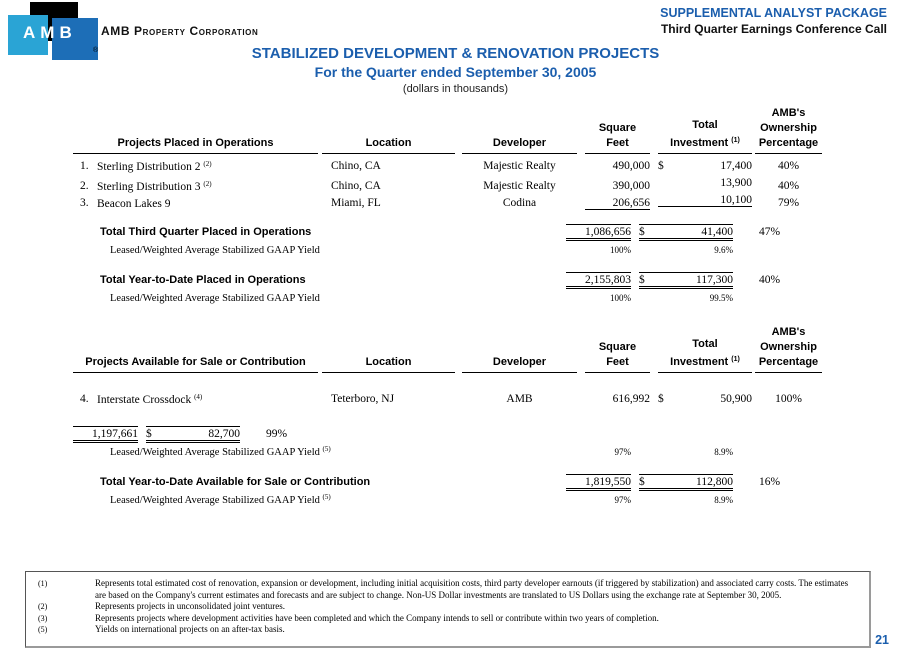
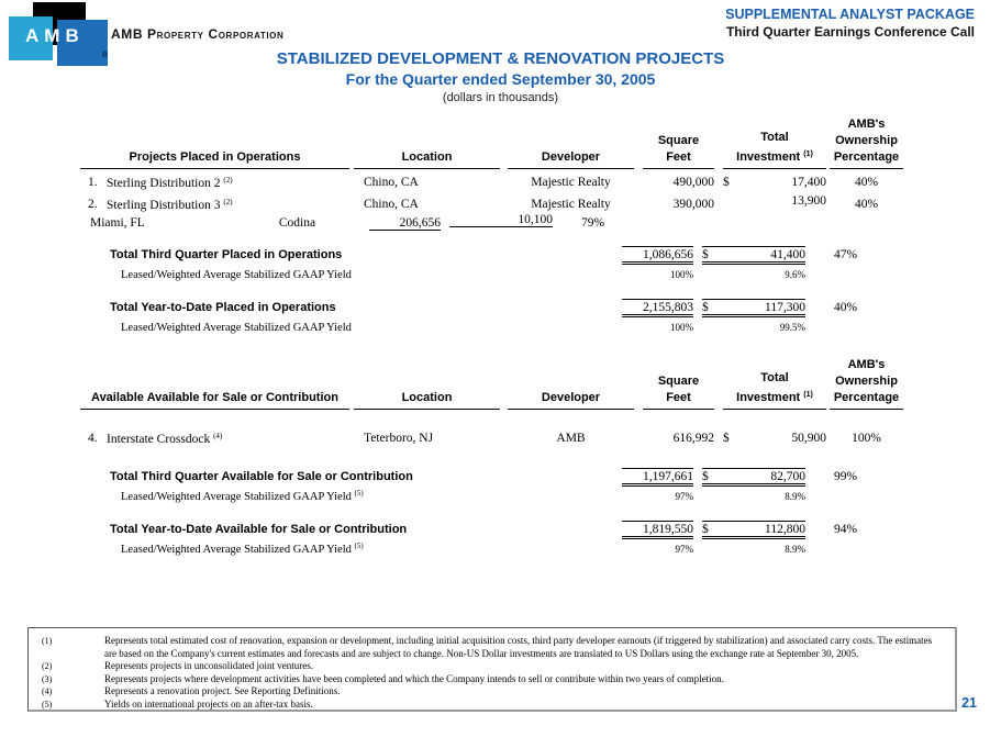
  AMB
  AMB Property Corporation
  SUPPLEMENTAL ANALYST PACKAGE
  Third Quarter Earnings Conference Call
  STABILIZED DEVELOPMENT & RENOVATION PROJECTS
  For the Quarter ended September 30, 2005
  (dollars in thousands)
  Projects Placed in Operations
  Location
  Developer
  Square
  Feet
  Total
  Investment
  AMB's
  Ownership
  Percentage
  1.
  Sterling Distribution 2 (2)
  Chino, CA
  Majestic Realty
  490,000
  $
  17,400
  40%
  2.
  Sterling Distribution 3 (2)
  Chino, CA
  Majestic Realty
  390,000
  13,900
  40%
- 3.
- Beacon Lakes 9
  Miami, FL
  Codina
  206,656
  10,100
  79%
  Total Third Quarter Placed in Operations
  1,086,656
  $
  41,400
  47%
  Leased/Weighted Average Stabilized GAAP Yield
  100%
  9.6%
  Total Year-to-Date Placed in Operations
  2,155,803
  $
  117,300
  40%
  Leased/Weighted Average Stabilized GAAP Yield
  100%
  99.5%
- Projects Available for Sale or Contribution
+ Available Available for Sale or Contribution
  Location
  Developer
  Square
  Feet
  Total
  Investment
  AMB's
  Ownership
  Percentage
  4.
  Interstate Crossdock (4)
  Teterboro, NJ
  AMB
  616,992
  $
  50,900
  100%
+ Total Third Quarter Available for Sale or Contribution
  1,197,661
  $
  82,700
  99%
  Leased/Weighted Average Stabilized GAAP Yield (5)
  97%
  8.9%
  Total Year-to-Date Available for Sale or Contribution
  1,819,550
  $
  112,800
- 16%
+ 94%
  Leased/Weighted Average Stabilized GAAP Yield (5)
  97%
  8.9%
  (1)
  Represents total estimated cost of renovation, expansion or development, including initial acquisition costs, third party developer earnouts (if triggered by stabilization) and associated carry costs. The estimates are based on the Company's current estimates and forecasts and are subject to change. Non-US Dollar investments are translated to US Dollars using the exchange rate at September 30, 2005.
  (2)
  Represents projects in unconsolidated joint ventures.
  (3)
  Represents projects where development activities have been completed and which the Company intends to sell or contribute within two years of completion.
+ (4)
+ Represents a renovation project. See Reporting Definitions.
  (5)
  Yields on international projects on an after-tax basis.
  21
